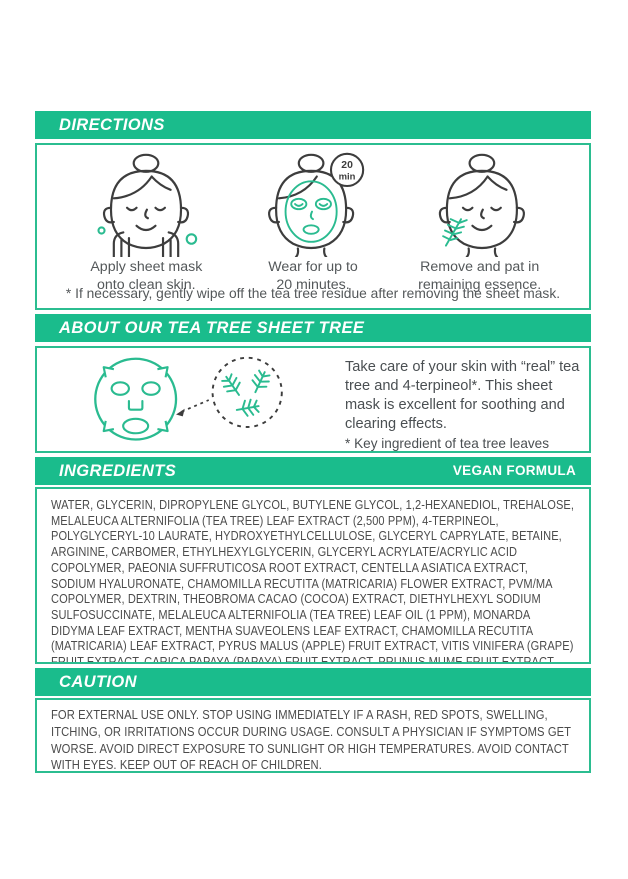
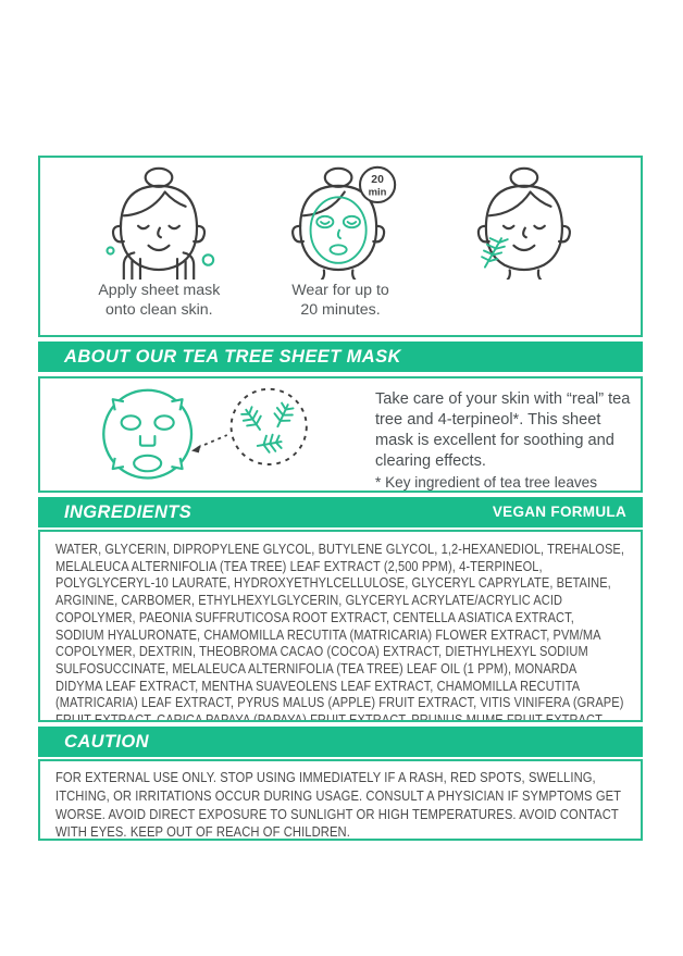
- DIRECTIONS
  Apply sheet mask
  onto clean skin.
  20
  min
  Wear for up to
  20 minutes.
- Remove and pat in
- remaining essence.
- * If necessary, gently wipe off the tea tree residue after removing the sheet mask.
- ABOUT OUR TEA TREE SHEET TREE
+ ABOUT OUR TEA TREE SHEET MASK
  Take care of your skin with “real” tea tree and 4-terpineol*. This sheet mask is excellent for soothing and clearing effects.
  * Key ingredient of tea tree leaves
  INGREDIENTS
  VEGAN FORMULA
  WATER, GLYCERIN, DIPROPYLENE GLYCOL, BUTYLENE GLYCOL, 1,2-HEXANEDIOL, TREHALOSE, MELALEUCA ALTERNIFOLIA (TEA TREE) LEAF EXTRACT (2,500 PPM), 4-TERPINEOL, POLYGLYCERYL-10 LAURATE, HYDROXYETHYLCELLULOSE, GLYCERYL CAPRYLATE, BETAINE, ARGININE, CARBOMER, ETHYLHEXYLGLYCERIN, GLYCERYL ACRYLATE/ACRYLIC ACID COPOLYMER, PAEONIA SUFFRUTICOSA ROOT EXTRACT, CENTELLA ASIATICA EXTRACT, SODIUM HYALURONATE, CHAMOMILLA RECUTITA (MATRICARIA) FLOWER EXTRACT, PVM/MA COPOLYMER, DEXTRIN, THEOBROMA CACAO (COCOA) EXTRACT, DIETHYLHEXYL SODIUM SULFOSUCCINATE, MELALEUCA ALTERNIFOLIA (TEA TREE) LEAF OIL (1 PPM), MONARDA DIDYMA LEAF EXTRACT, MENTHA SUAVEOLENS LEAF EXTRACT, CHAMOMILLA RECUTITA (MATRICARIA) LEAF EXTRACT, PYRUS MALUS (APPLE) FRUIT EXTRACT, VITIS VINIFERA (GRAPE) FRUIT EXTRACT, CARICA PAPAYA (PAPAYA) FRUIT EXTRACT, PRUNUS MUME FRUIT EXTRACT,
  CAUTION
  FOR EXTERNAL USE ONLY. STOP USING IMMEDIATELY IF A RASH, RED SPOTS, SWELLING, ITCHING, OR IRRITATIONS OCCUR DURING USAGE. CONSULT A PHYSICIAN IF SYMPTOMS GET WORSE. AVOID DIRECT EXPOSURE TO SUNLIGHT OR HIGH TEMPERATURES. AVOID CONTACT WITH EYES. KEEP OUT OF REACH OF CHILDREN.
